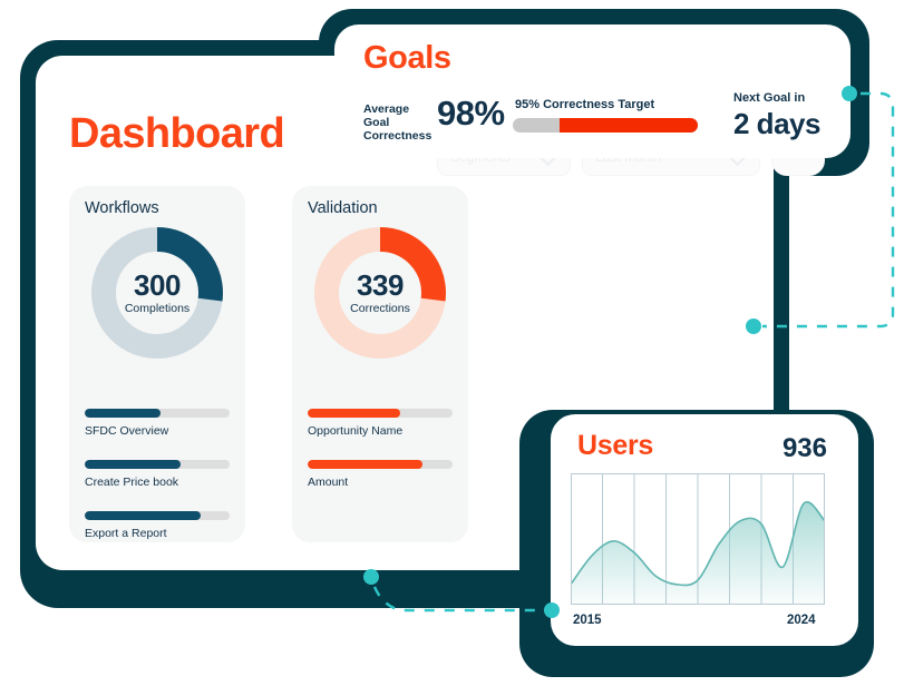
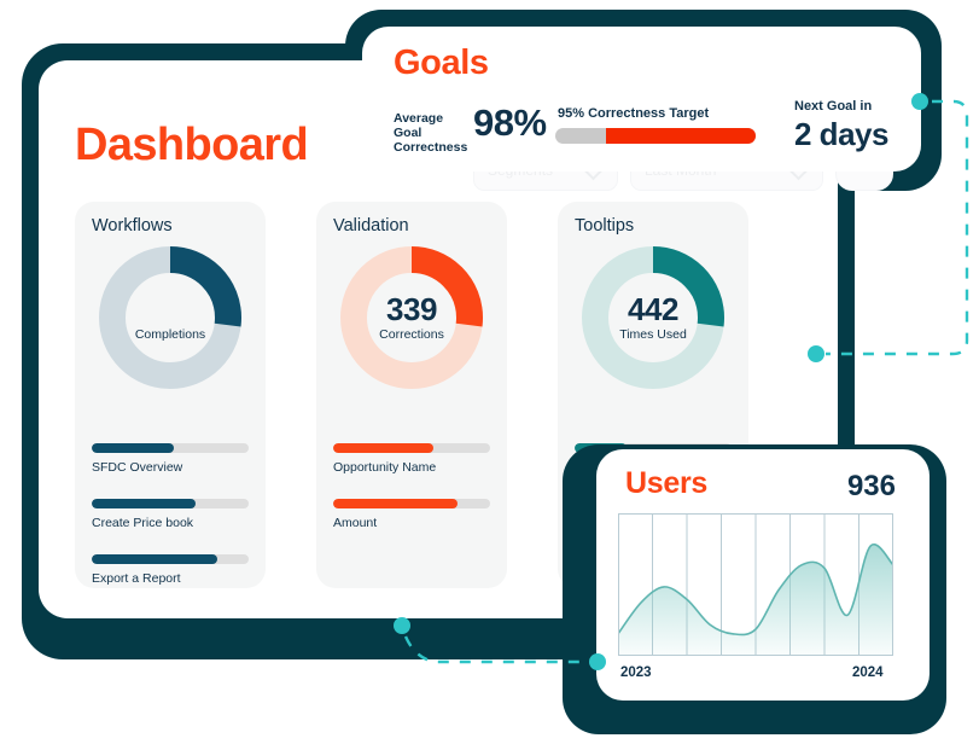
  Dashboard
  Workflows
- 300
  Completions
  SFDC Overview
  Create Price book
  Export a Report
  Validation
  339
  Corrections
  Opportunity Name
  Amount
+ Tooltips
+ 442
+ Times Used
  Goals
  Average Goal Correctness
  98%
  95% Correctness Target
  Next Goal in
  2 days
  Users
  936
- 2015
+ 2023
  2024
